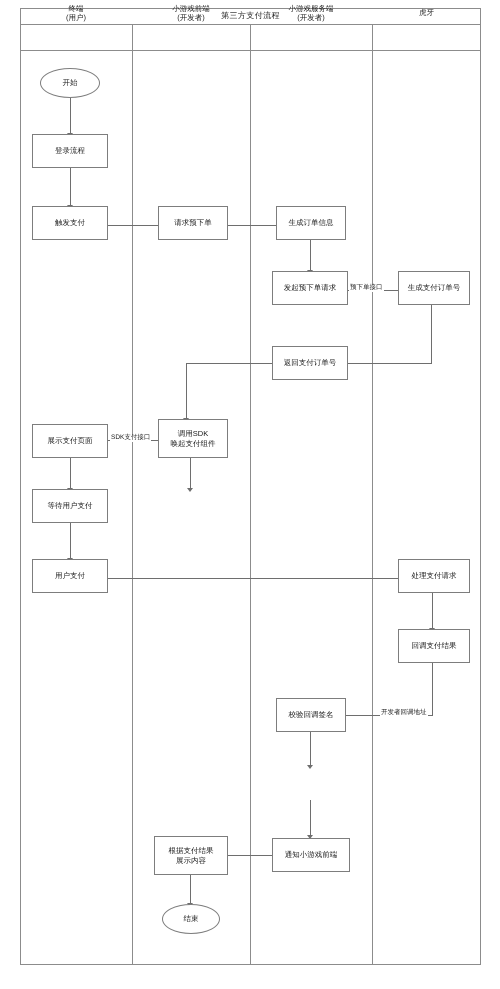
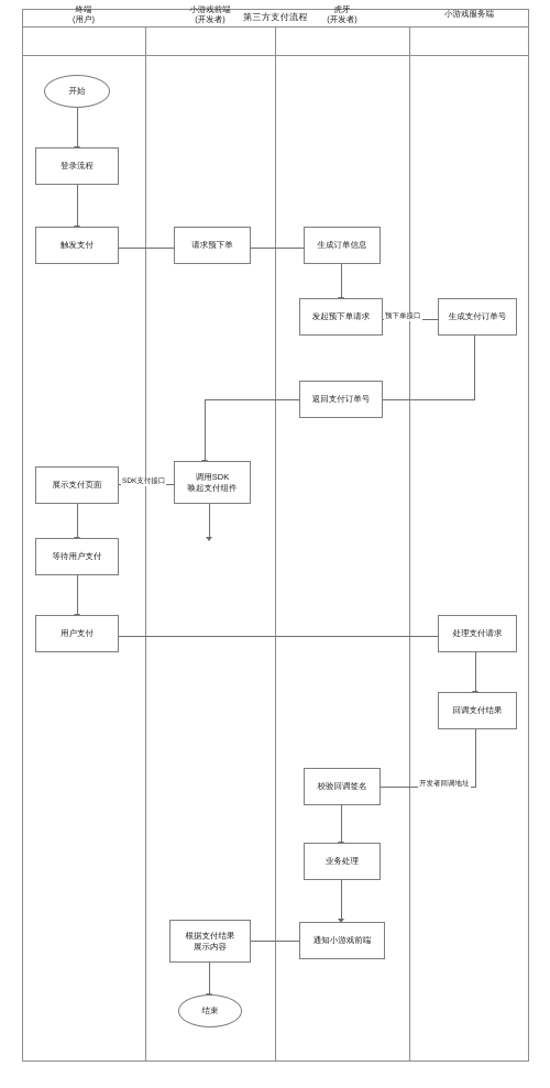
  第三方支付流程
  终端
  (用户)
  小游戏前端
  (开发者)
- 小游戏服务端
+ 虎牙
  (开发者)
- 虎牙
+ 小游戏服务端
  开始
  登录流程
  触发支付
  请求预下单
  生成订单信息
  发起预下单请求
  生成支付订单号
  返回支付订单号
  调用SDK
  唤起支付组件
  展示支付页面
  等待用户支付
  用户支付
  处理支付请求
  回调支付结果
  校验回调签名
+ 业务处理
  通知小游戏前端
  根据支付结果
  展示内容
  结束
